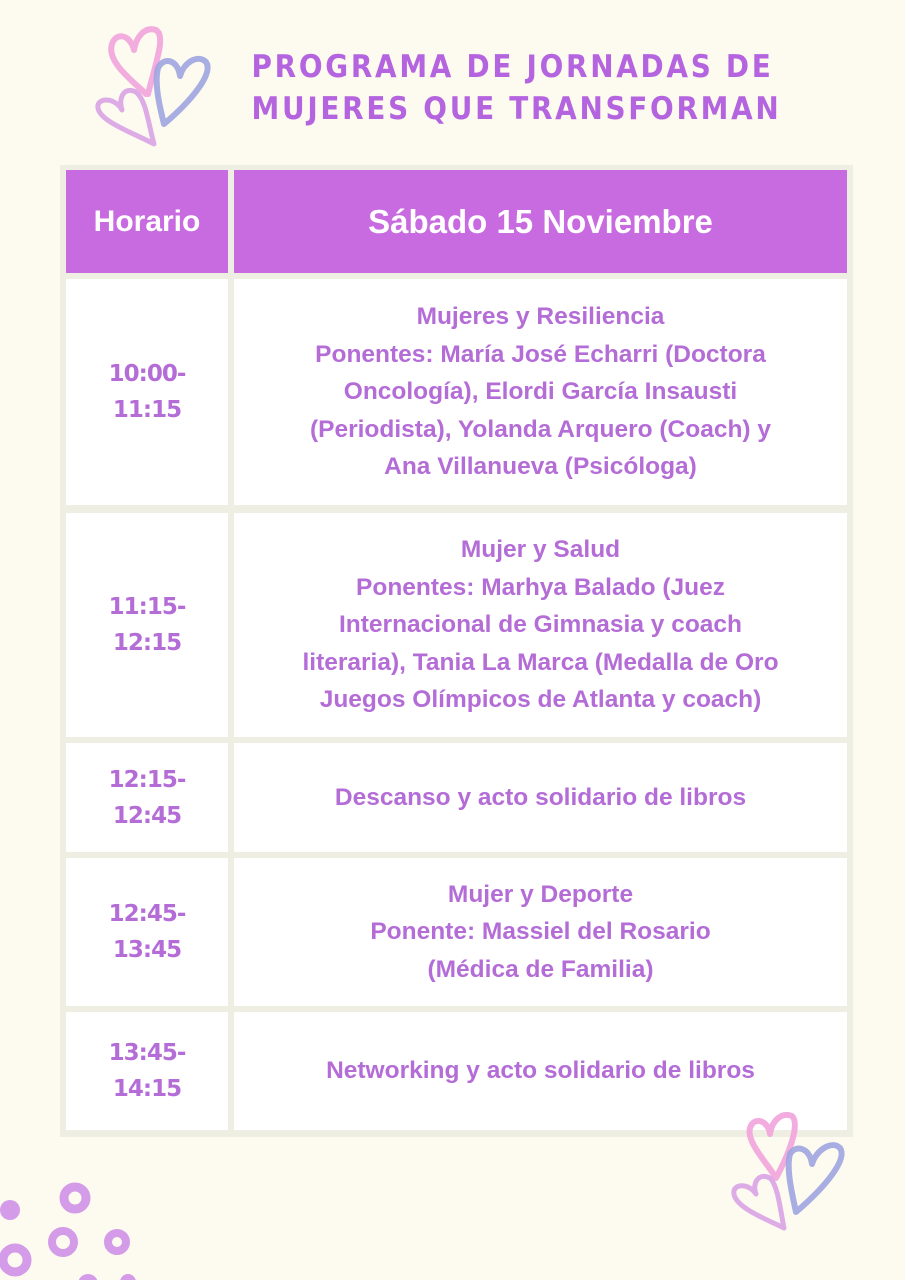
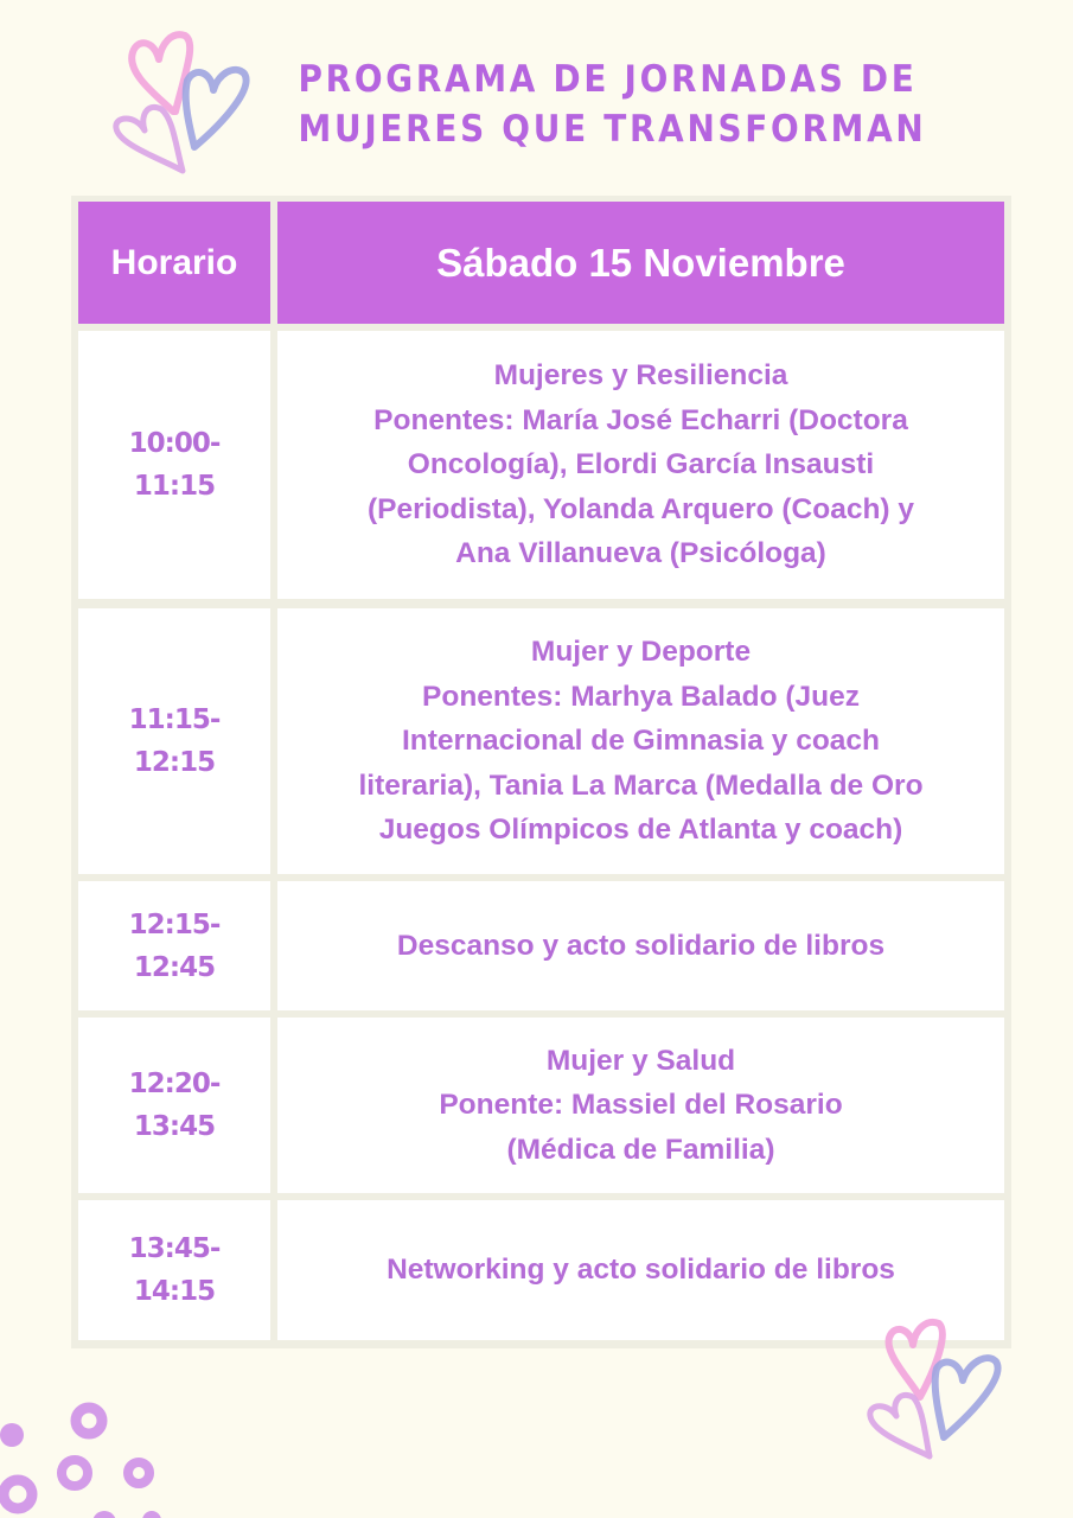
  PROGRAMA DE JORNADAS DE
  MUJERES QUE TRANSFORMAN
  Horario
  Sábado 15 Noviembre
  10:00-
  11:15
  Mujeres y Resiliencia
  Ponentes: María José Echarri (Doctora
  Oncología), Elordi García Insausti
  (Periodista), Yolanda Arquero (Coach) y
  Ana Villanueva (Psicóloga)
  11:15-
  12:15
- Mujer y Salud
+ Mujer y Deporte
  Ponentes: Marhya Balado (Juez
  Internacional de Gimnasia y coach
  literaria), Tania La Marca (Medalla de Oro
  Juegos Olímpicos de Atlanta y coach)
  12:15-
  12:45
  Descanso y acto solidario de libros
- 12:45-
+ 12:20-
  13:45
- Mujer y Deporte
+ Mujer y Salud
  Ponente: Massiel del Rosario
  (Médica de Familia)
  13:45-
  14:15
  Networking y acto solidario de libros
